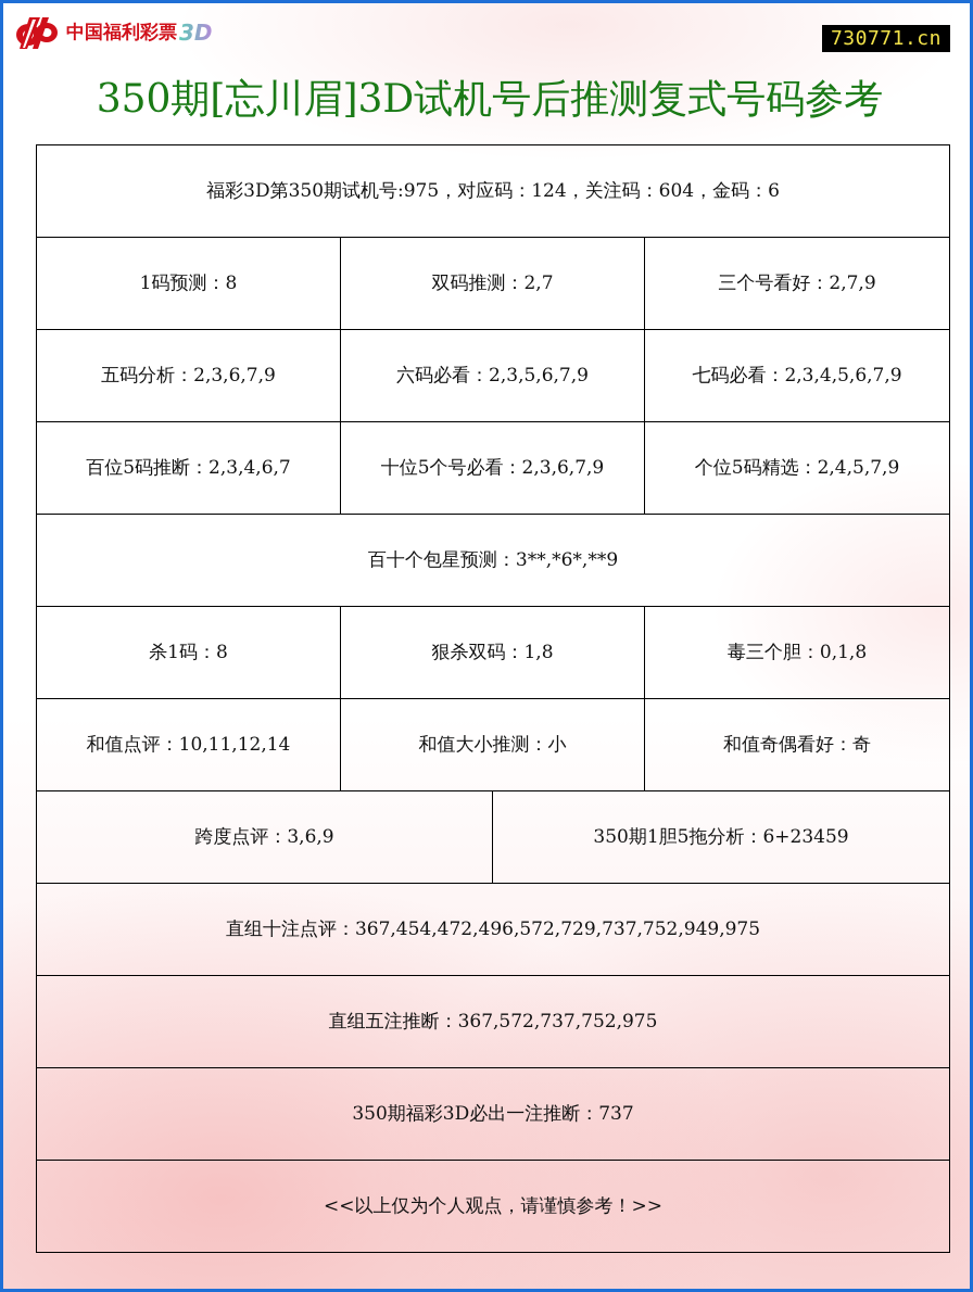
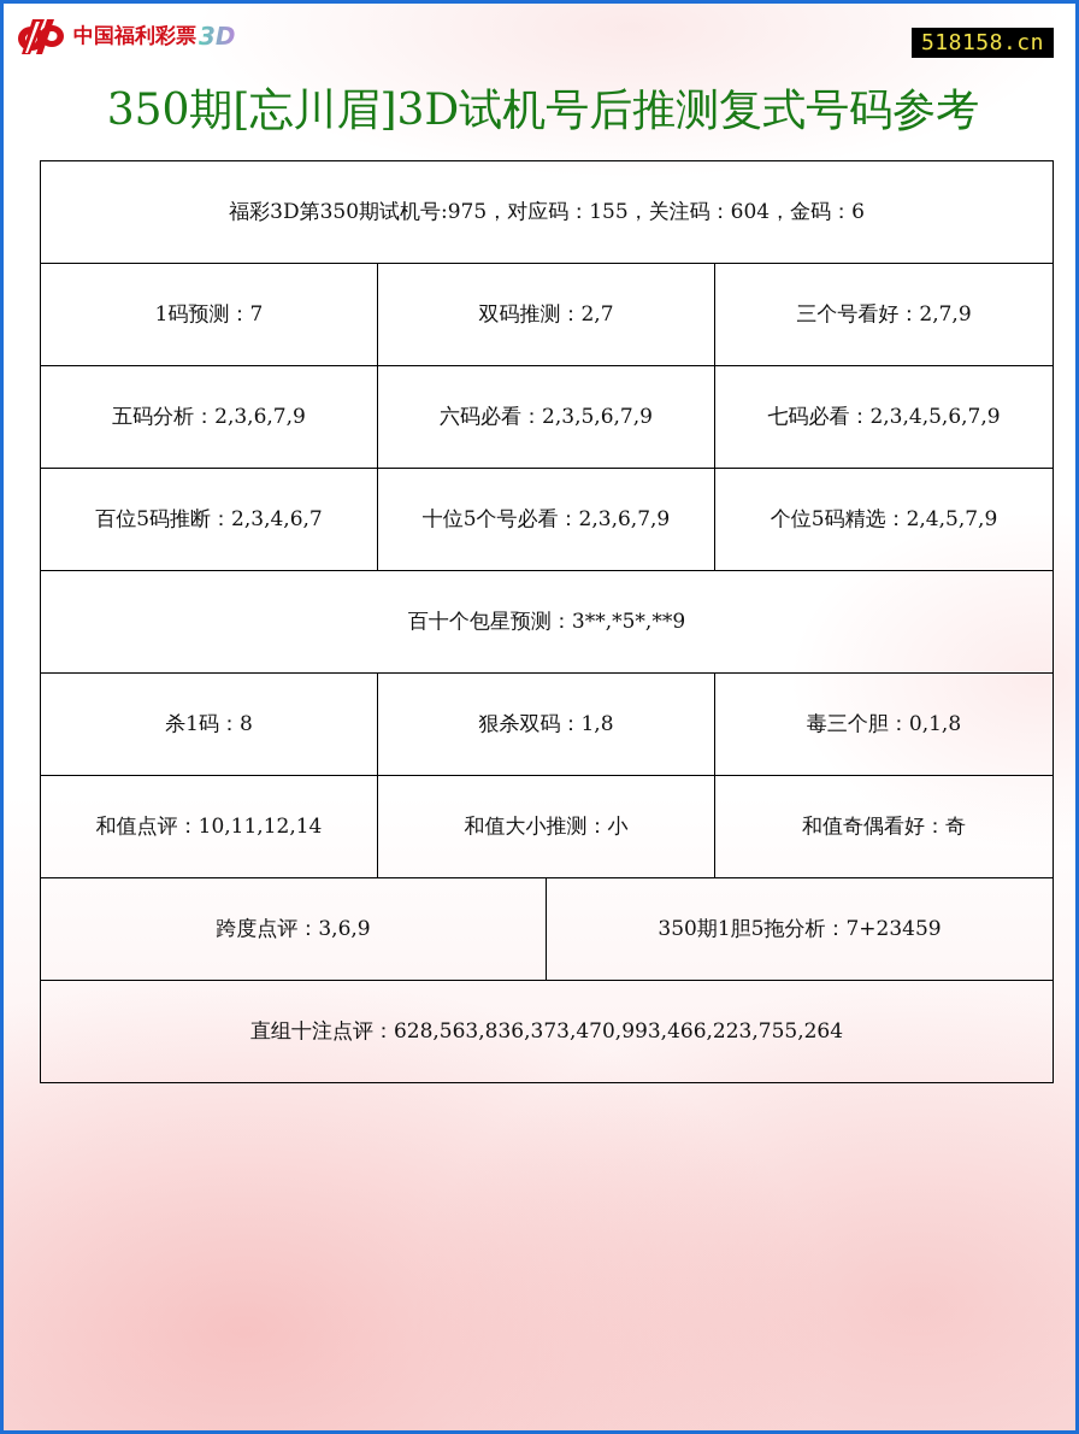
  中国福利彩票
  3D
- 730771.cn
+ 518158.cn
  350期[忘川眉]3D试机号后推测复式号码参考
- 福彩3D第350期试机号:975，对应码：124，关注码：604，金码：6
+ 福彩3D第350期试机号:975，对应码：155，关注码：604，金码：6
- 1码预测：8	双码推测：2,7	三个号看好：2,7,9
+ 1码预测：7	双码推测：2,7	三个号看好：2,7,9
  五码分析：2,3,6,7,9	六码必看：2,3,5,6,7,9	七码必看：2,3,4,5,6,7,9
  百位5码推断：2,3,4,6,7	十位5个号必看：2,3,6,7,9	个位5码精选：2,4,5,7,9
- 百十个包星预测：3**,*6*,**9
+ 百十个包星预测：3**,*5*,**9
  杀1码：8	狠杀双码：1,8	毒三个胆：0,1,8
  和值点评：10,11,12,14	和值大小推测：小	和值奇偶看好：奇
- 跨度点评：3,6,9	350期1胆5拖分析：6+23459
+ 跨度点评：3,6,9	350期1胆5拖分析：7+23459
- 直组十注点评：367,454,472,496,572,729,737,752,949,975
+ 直组十注点评：628,563,836,373,470,993,466,223,755,264
- 直组五注推断：367,572,737,752,975
- 350期福彩3D必出一注推断：737
- <<以上仅为个人观点，请谨慎参考！>>
